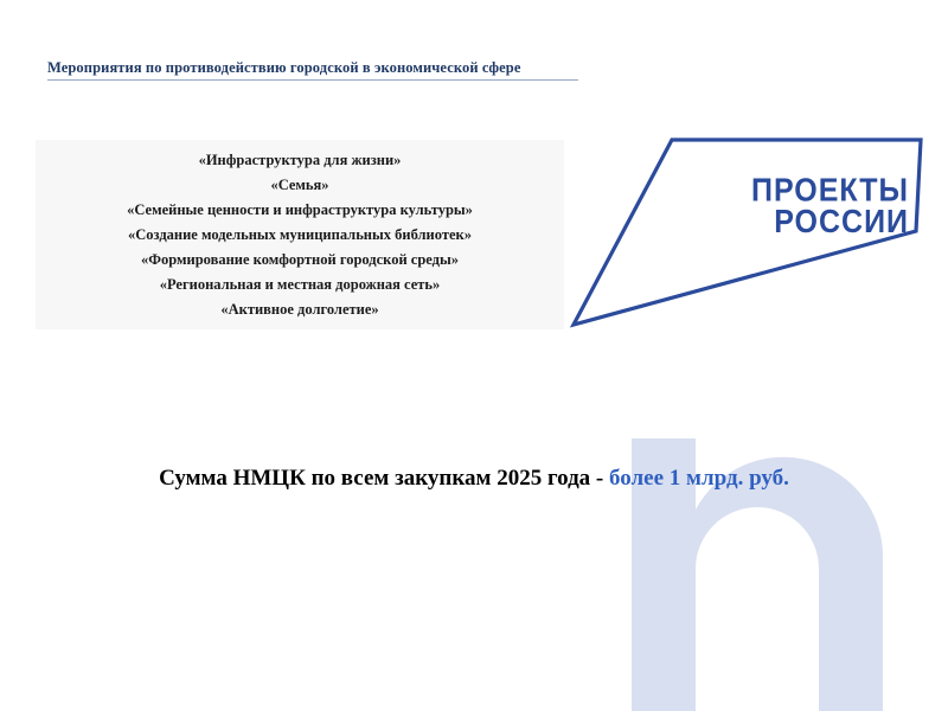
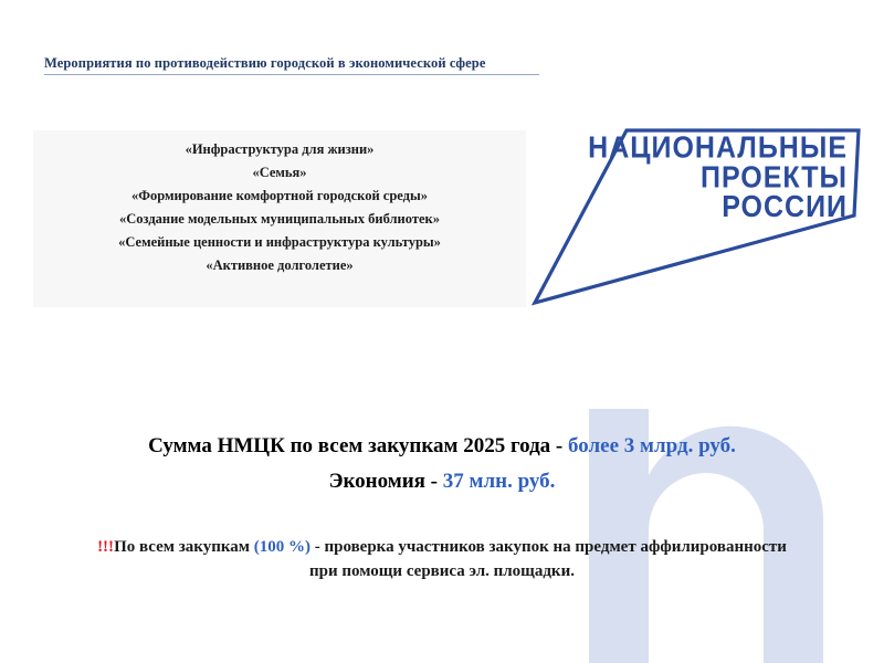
  Мероприятия по противодействию городской в экономической сфере
  «Инфраструктура для жизни»
  «Семья»
- «Семейные ценности и инфраструктура культуры»
+ «Формирование комфортной городской среды»
  «Создание модельных муниципальных библиотек»
- «Формирование комфортной городской среды»
+ «Семейные ценности и инфраструктура культуры»
- «Региональная и местная дорожная сеть»
  «Активное долголетие»
+ НАЦИОНАЛЬНЫЕ
  ПРОЕКТЫ
  РОССИИ
- Сумма НМЦК по всем закупкам 2025 года - более 1 млрд. руб.
+ Сумма НМЦК по всем закупкам 2025 года - более 3 млрд. руб.
+ Экономия - 37 млн. руб.
+ !!!По всем закупкам (100 %) - проверка участников закупок на предмет аффилированности
+ при помощи сервиса эл. площадки.
